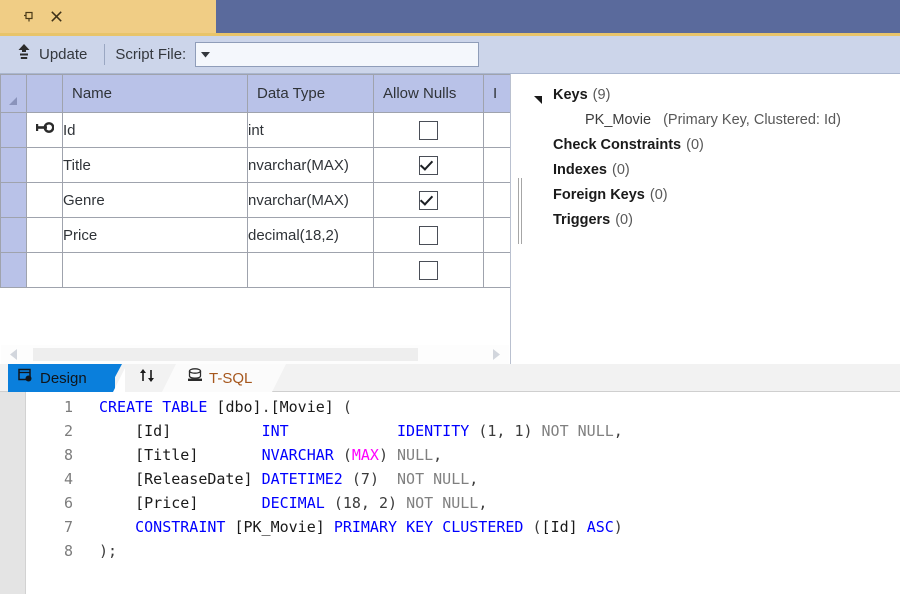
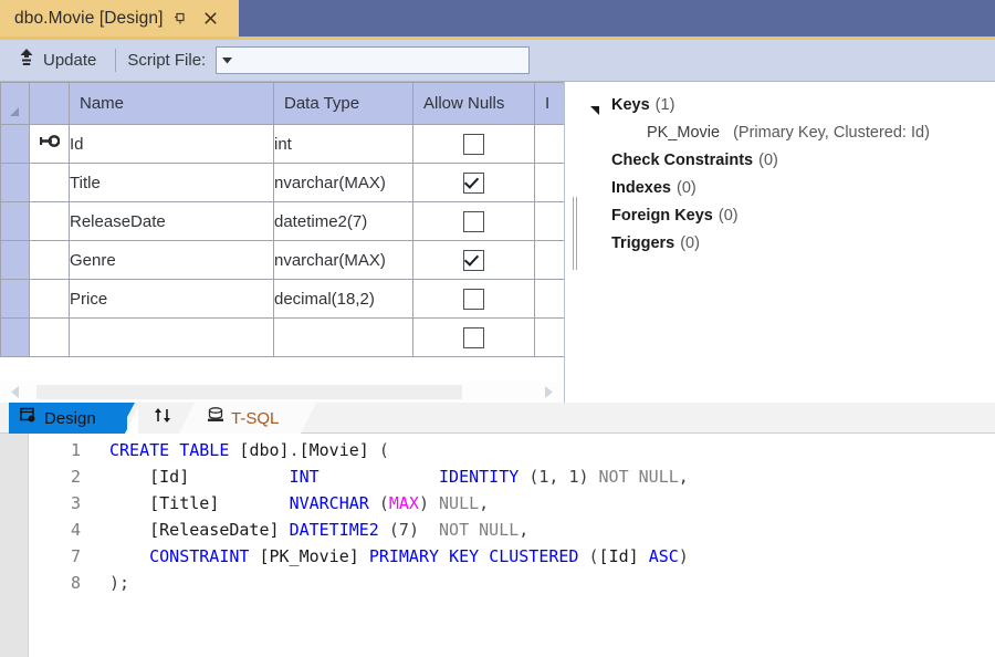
+ dbo.Movie [Design]
  Update
  Script File:
  		Name	Data Type	Allow Nulls	I
  		Id	int
  		Title	nvarchar(MAX)
+ 		ReleaseDate	datetime2(7)
  		Genre	nvarchar(MAX)
  		Price	decimal(18,2)
  Keys
- (9)
+ (1)
  PK_Movie
  (Primary Key, Clustered: Id)
  Check Constraints
  (0)
  Indexes
  (0)
  Foreign Keys
  (0)
  Triggers
  (0)
  Design
  T-SQL
  1 CREATE TABLE [dbo].[Movie] (
  2 [Id] INT IDENTITY (1, 1) NOT NULL,
- 8 [Title] NVARCHAR (MAX) NULL,
+ 3 [Title] NVARCHAR (MAX) NULL,
  4 [ReleaseDate] DATETIME2 (7) NOT NULL,
- 6 [Price] DECIMAL (18, 2) NOT NULL,
  7 CONSTRAINT [PK_Movie] PRIMARY KEY CLUSTERED ([Id] ASC)
  8 );
